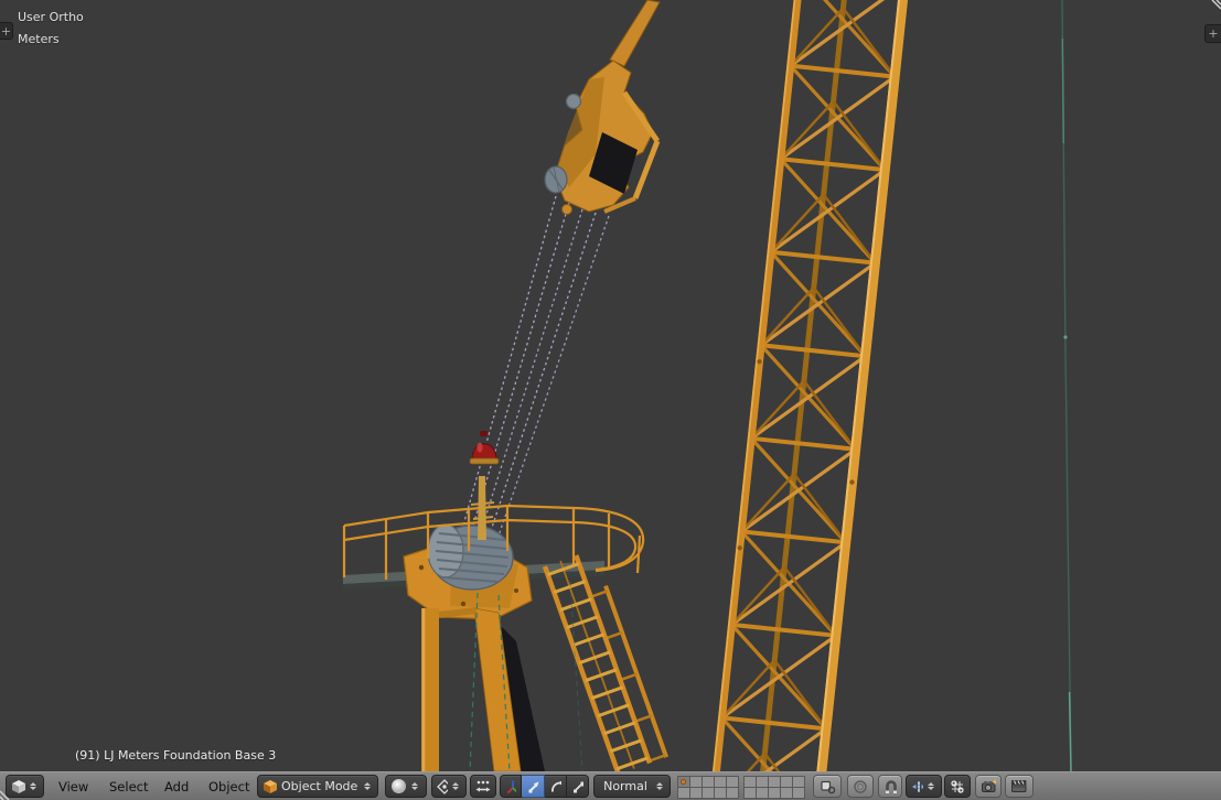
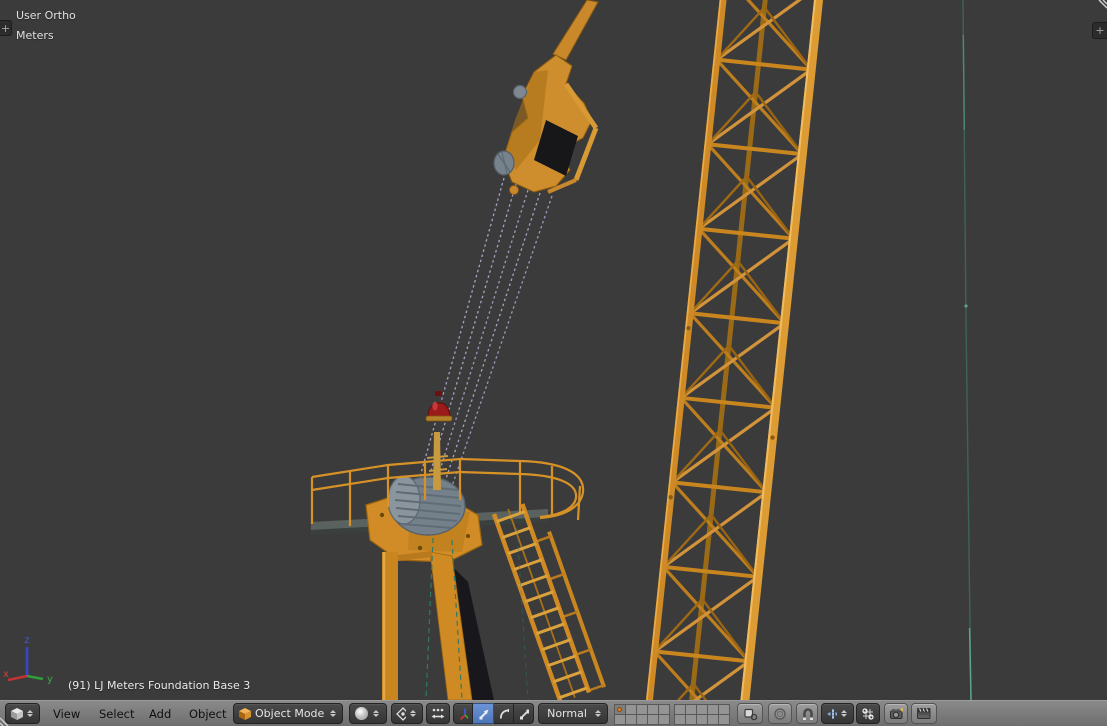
  User Ortho
  Meters
  (91) LJ Meters Foundation Base 3
  +
  +
+ z
+ x
+ y
  View
  Select
  Add
  Object
  Object Mode
  Normal
